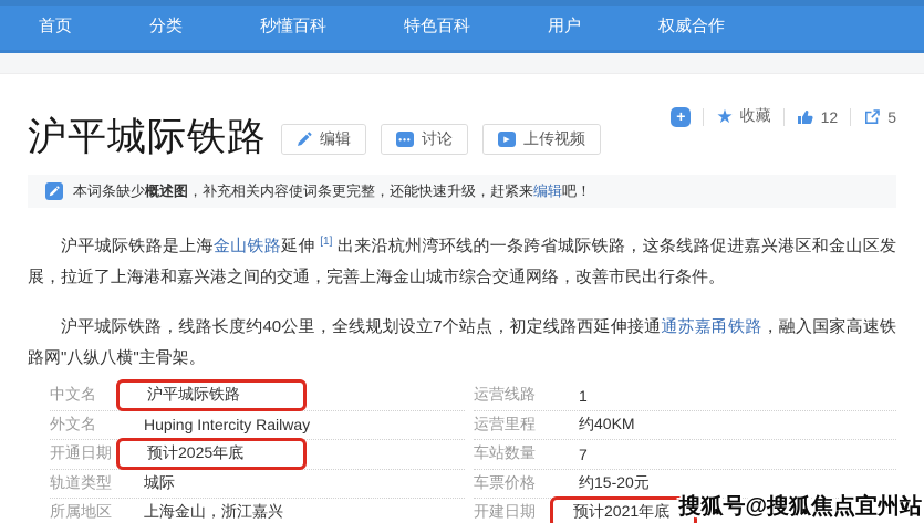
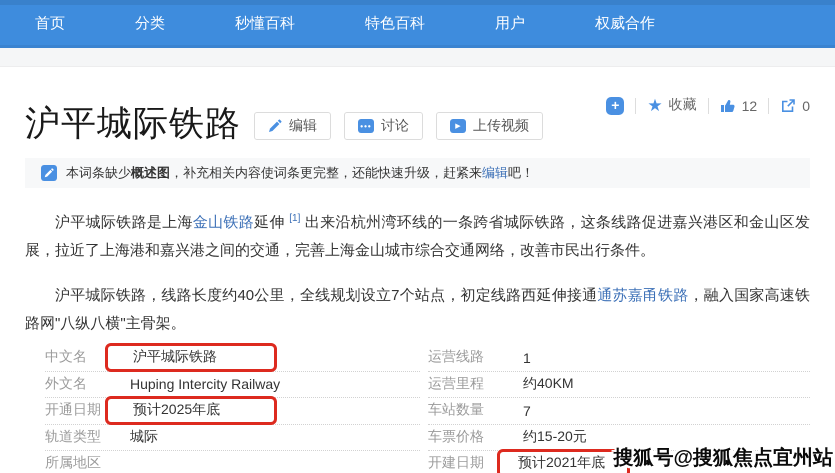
  首页
  分类
  秒懂百科
  特色百科
  用户
  权威合作
  +
  ★
  收藏
  12
- 5
+ 0
  沪平城际铁路
  编辑
  •••
  讨论
  上传视频
  本词条缺少概述图，补充相关内容使词条更完整，还能快速升级，赶紧来编辑吧！
  沪平城际铁路是上海金山铁路延伸 [1] 出来沿杭州湾环线的一条跨省城际铁路，这条线路促进嘉兴港区和金山区发展，拉近了上海港和嘉兴港之间的交通，完善上海金山城市综合交通网络，改善市民出行条件。
  沪平城际铁路，线路长度约40公里，全线规划设立7个站点，初定线路西延伸接通通苏嘉甬铁路，融入国家高速铁路网"八纵八横"主骨架。
  中文名
  沪平城际铁路
  外文名
  Huping Intercity Railway
  开通日期
  预计2025年底
  轨道类型
  城际
  所属地区
- 上海金山，浙江嘉兴
  运营线路
  1
  运营里程
  约40KM
  车站数量
  7
  车票价格
  约15-20元
  开建日期
  预计2021年底
  搜狐号@搜狐焦点宜州站
